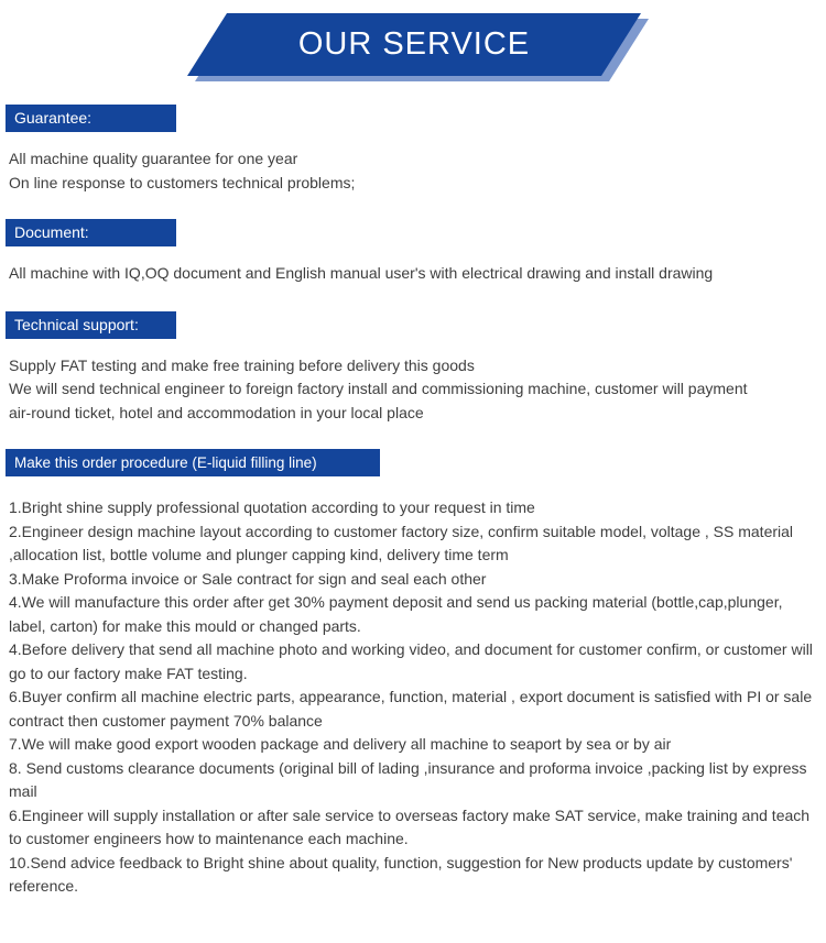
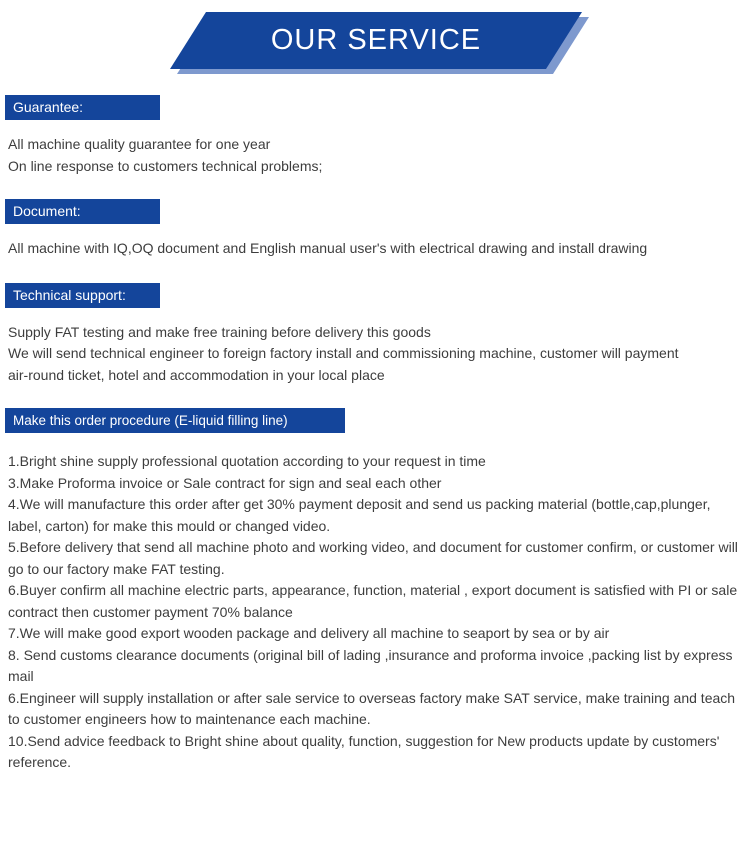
  OUR SERVICE
  Guarantee:
  All machine quality guarantee for one year
  On line response to customers technical problems;
  Document:
  All machine with IQ,OQ document and English manual user's with electrical drawing and install drawing
  Technical support:
  Supply FAT testing and make free training before delivery this goods
  We will send technical engineer to foreign factory install and commissioning machine, customer will payment
  air-round ticket, hotel and accommodation in your local place
  Make this order procedure (E-liquid filling line)
  1.Bright shine supply professional quotation according to your request in time
- 2.Engineer design machine layout according to customer factory size, confirm suitable model, voltage , SS material
- ,allocation list, bottle volume and plunger capping kind, delivery time term
  3.Make Proforma invoice or Sale contract for sign and seal each other
  4.We will manufacture this order after get 30% payment deposit and send us packing material (bottle,cap,plunger,
- label, carton) for make this mould or changed parts.
+ label, carton) for make this mould or changed video.
- 4.Before delivery that send all machine photo and working video, and document for customer confirm, or customer will
+ 5.Before delivery that send all machine photo and working video, and document for customer confirm, or customer will
  go to our factory make FAT testing.
  6.Buyer confirm all machine electric parts, appearance, function, material , export document is satisfied with PI or sale
  contract then customer payment 70% balance
  7.We will make good export wooden package and delivery all machine to seaport by sea or by air
  8. Send customs clearance documents (original bill of lading ,insurance and proforma invoice ,packing list by express
  mail
  6.Engineer will supply installation or after sale service to overseas factory make SAT service, make training and teach
  to customer engineers how to maintenance each machine.
  10.Send advice feedback to Bright shine about quality, function, suggestion for New products update by customers'
  reference.
